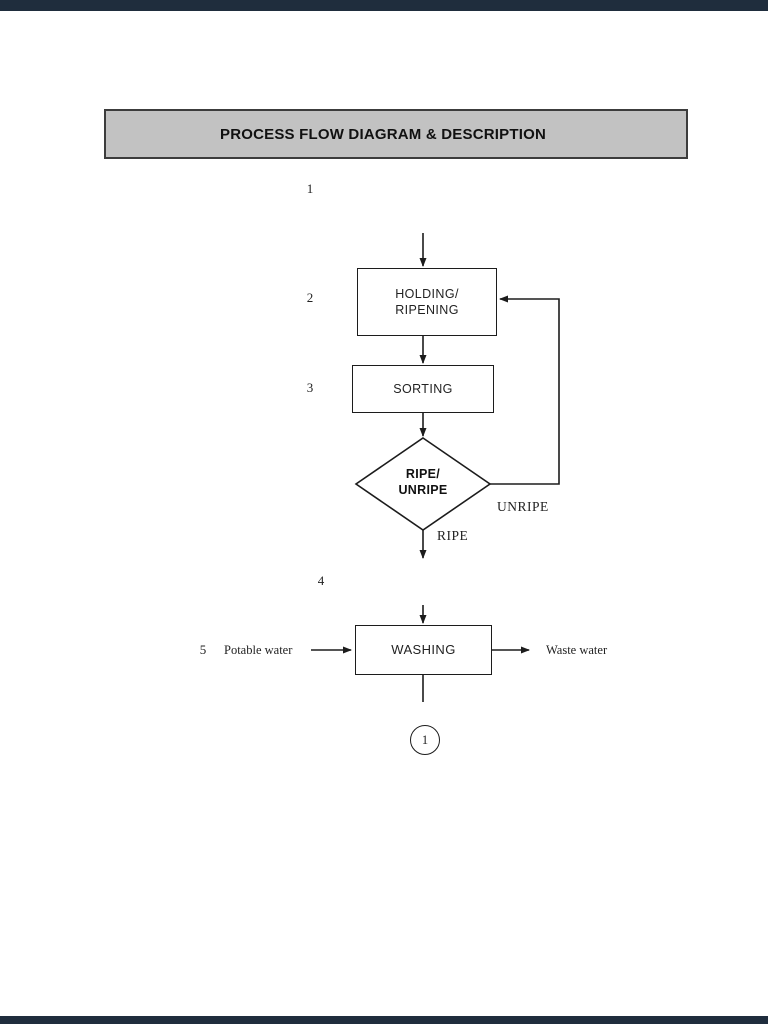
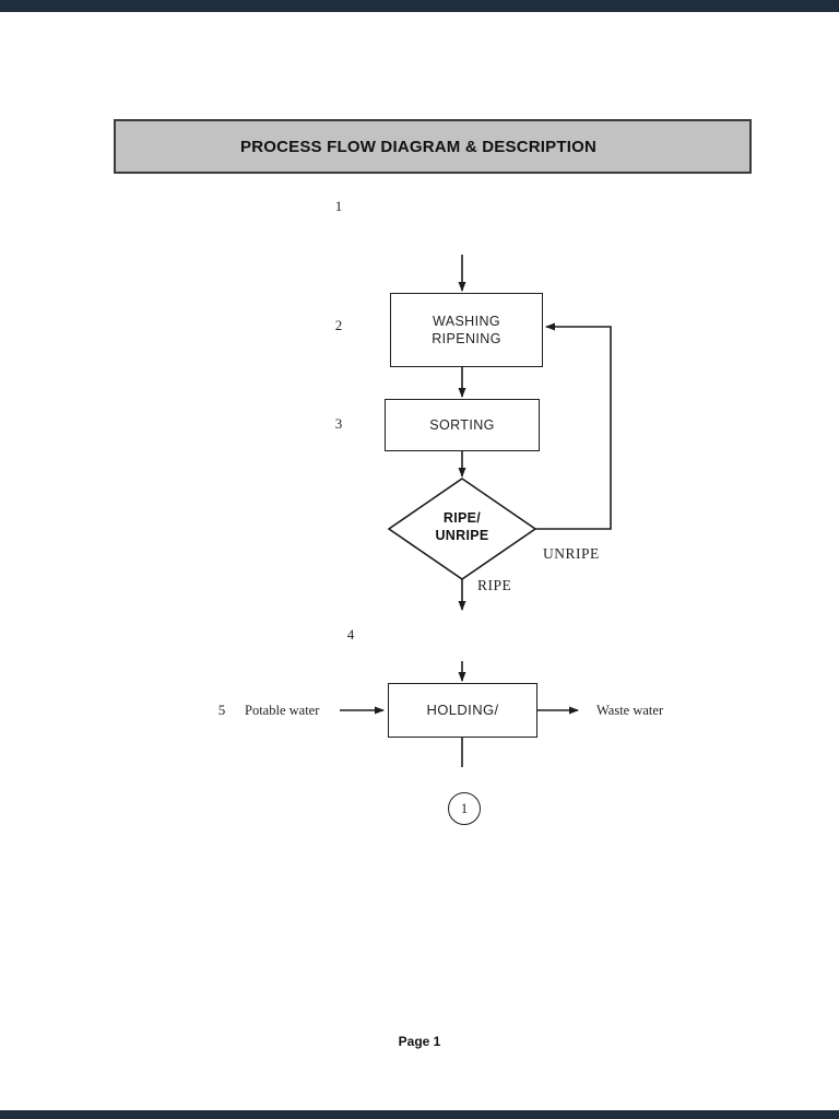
  PROCESS FLOW DIAGRAM & DESCRIPTION
  1
  2
  3
  4
  5
- HOLDING/
+ WASHING
  RIPENING
  SORTING
  RIPE/
  UNRIPE
  UNRIPE
  RIPE
- WASHING
+ HOLDING/
  Potable water
  Waste water
  1
+ Page 1
